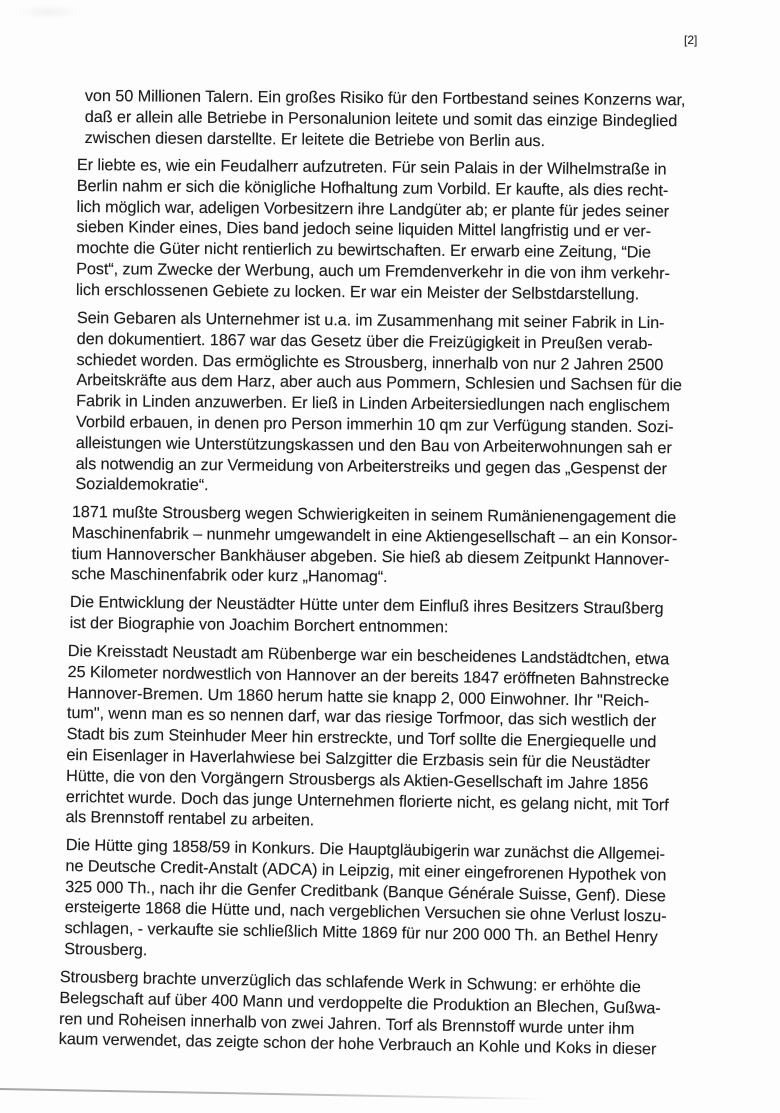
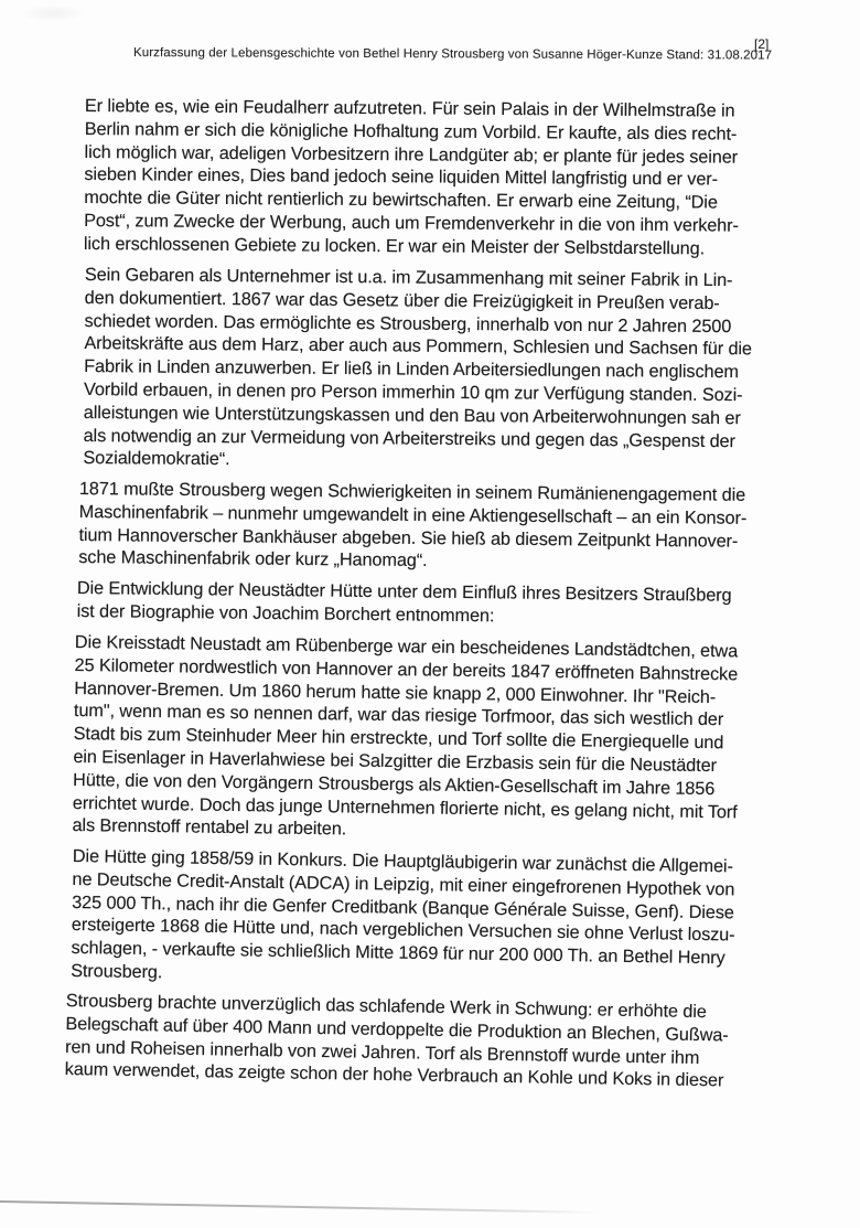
+ Kurzfassung der Lebensgeschichte von Bethel Henry Strousberg von Susanne Höger-Kunze Stand: 31.08.2017
  [2]
- von 50 Millionen Talern. Ein großes Risiko für den Fortbestand seines Konzerns war,
- daß er allein alle Betriebe in Personalunion leitete und somit das einzige Bindeglied
- zwischen diesen darstellte. Er leitete die Betriebe von Berlin aus.
  Er liebte es, wie ein Feudalherr aufzutreten. Für sein Palais in der Wilhelmstraße in
  Berlin nahm er sich die königliche Hofhaltung zum Vorbild. Er kaufte, als dies recht-
  lich möglich war, adeligen Vorbesitzern ihre Landgüter ab; er plante für jedes seiner
  sieben Kinder eines, Dies band jedoch seine liquiden Mittel langfristig und er ver-
  mochte die Güter nicht rentierlich zu bewirtschaften. Er erwarb eine Zeitung, “Die
  Post“, zum Zwecke der Werbung, auch um Fremdenverkehr in die von ihm verkehr-
  lich erschlossenen Gebiete zu locken. Er war ein Meister der Selbstdarstellung.
  Sein Gebaren als Unternehmer ist u.a. im Zusammenhang mit seiner Fabrik in Lin-
  den dokumentiert. 1867 war das Gesetz über die Freizügigkeit in Preußen verab-
  schiedet worden. Das ermöglichte es Strousberg, innerhalb von nur 2 Jahren 2500
  Arbeitskräfte aus dem Harz, aber auch aus Pommern, Schlesien und Sachsen für die
  Fabrik in Linden anzuwerben. Er ließ in Linden Arbeitersiedlungen nach englischem
  Vorbild erbauen, in denen pro Person immerhin 10 qm zur Verfügung standen. Sozi-
  alleistungen wie Unterstützungskassen und den Bau von Arbeiterwohnungen sah er
  als notwendig an zur Vermeidung von Arbeiterstreiks und gegen das „Gespenst der
  Sozialdemokratie“.
  1871 mußte Strousberg wegen Schwierigkeiten in seinem Rumänienengagement die
  Maschinenfabrik – nunmehr umgewandelt in eine Aktiengesellschaft – an ein Konsor-
  tium Hannoverscher Bankhäuser abgeben. Sie hieß ab diesem Zeitpunkt Hannover-
  sche Maschinenfabrik oder kurz „Hanomag“.
  Die Entwicklung der Neustädter Hütte unter dem Einfluß ihres Besitzers Straußberg
  ist der Biographie von Joachim Borchert entnommen:
  Die Kreisstadt Neustadt am Rübenberge war ein bescheidenes Landstädtchen, etwa
  25 Kilometer nordwestlich von Hannover an der bereits 1847 eröffneten Bahnstrecke
  Hannover-Bremen. Um 1860 herum hatte sie knapp 2, 000 Einwohner. Ihr "Reich-
  tum", wenn man es so nennen darf, war das riesige Torfmoor, das sich westlich der
  Stadt bis zum Steinhuder Meer hin erstreckte, und Torf sollte die Energiequelle und
  ein Eisenlager in Haverlahwiese bei Salzgitter die Erzbasis sein für die Neustädter
  Hütte, die von den Vorgängern Strousbergs als Aktien-Gesellschaft im Jahre 1856
  errichtet wurde. Doch das junge Unternehmen florierte nicht, es gelang nicht, mit Torf
  als Brennstoff rentabel zu arbeiten.
  Die Hütte ging 1858/59 in Konkurs. Die Hauptgläubigerin war zunächst die Allgemei-
  ne Deutsche Credit-Anstalt (ADCA) in Leipzig, mit einer eingefrorenen Hypothek von
  325 000 Th., nach ihr die Genfer Creditbank (Banque Générale Suisse, Genf). Diese
  ersteigerte 1868 die Hütte und, nach vergeblichen Versuchen sie ohne Verlust loszu-
  schlagen, - verkaufte sie schließlich Mitte 1869 für nur 200 000 Th. an Bethel Henry
  Strousberg.
  Strousberg brachte unverzüglich das schlafende Werk in Schwung: er erhöhte die
  Belegschaft auf über 400 Mann und verdoppelte die Produktion an Blechen, Gußwa-
  ren und Roheisen innerhalb von zwei Jahren. Torf als Brennstoff wurde unter ihm
  kaum verwendet, das zeigte schon der hohe Verbrauch an Kohle und Koks in dieser
